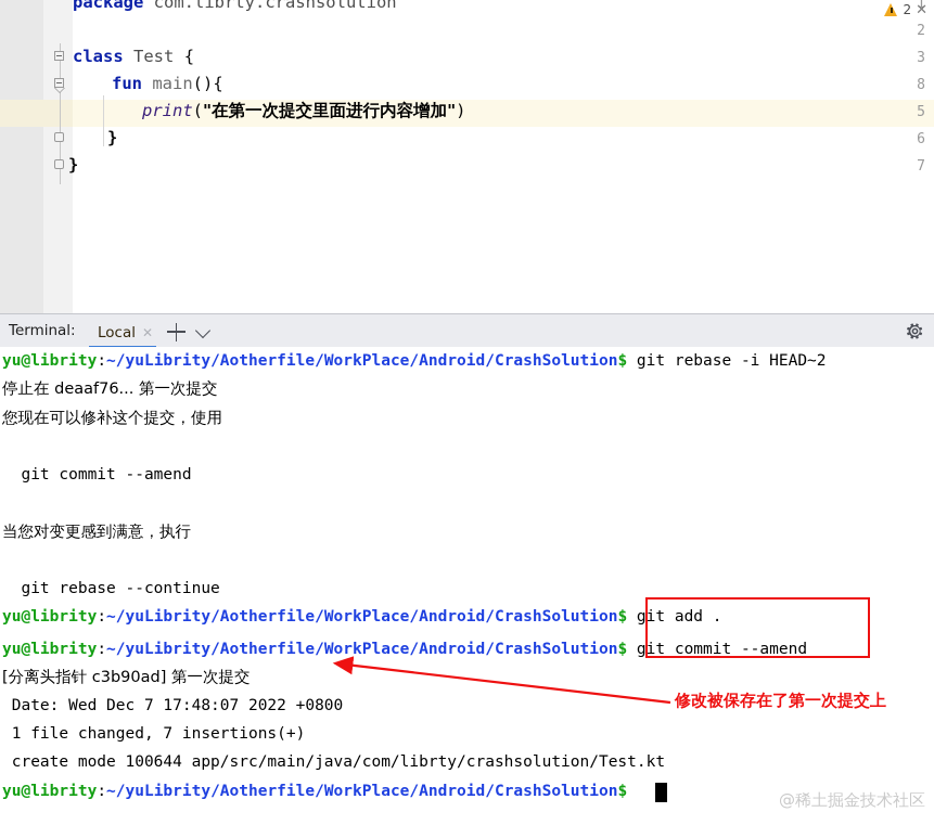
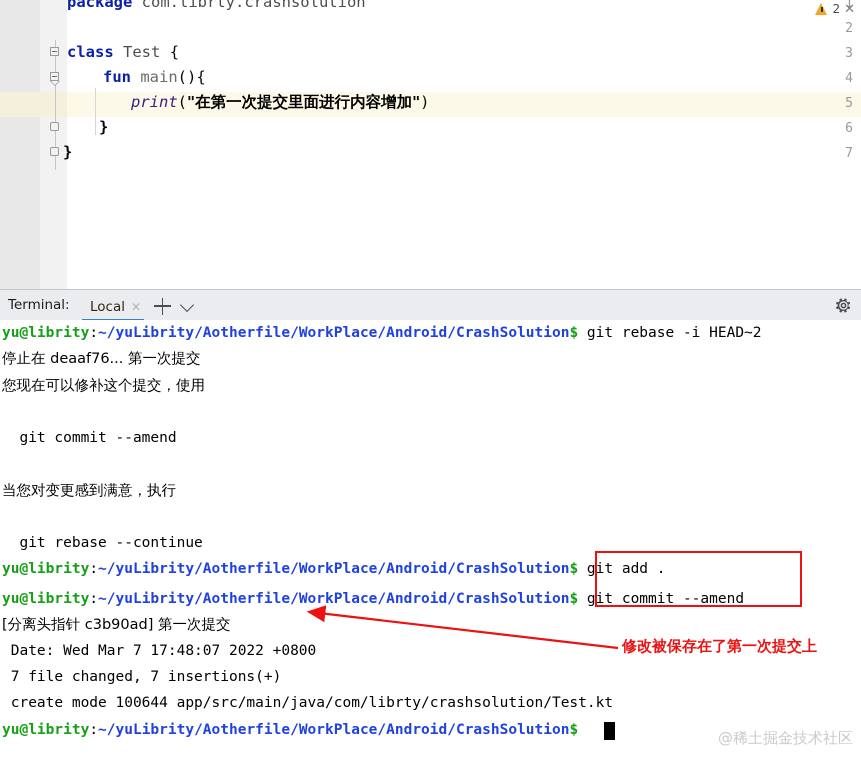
  1
  2
  3
- 8
+ 4
  5
  6
  7
  package com.librty.crashsolution
  class Test {
  fun main(){
  print("在第一次提交里面进行内容增加")
  }
  }
  2
  ✕
  Terminal:
  Local
  ✕
  yu@librity:~/yuLibrity/Aotherfile/WorkPlace/Android/CrashSolution$ git rebase -i HEAD~2
  停止在 deaaf76... 第一次提交
  您现在可以修补这个提交，使用
  git commit --amend
  当您对变更感到满意，执行
  git rebase --continue
  yu@librity:~/yuLibrity/Aotherfile/WorkPlace/Android/CrashSolution$ git add .
  yu@librity:~/yuLibrity/Aotherfile/WorkPlace/Android/CrashSolution$ git commit --amend
  [分离头指针 c3b90ad] 第一次提交
- Date: Wed Dec 7 17:48:07 2022 +0800
+ Date: Wed Mar 7 17:48:07 2022 +0800
- 1 file changed, 7 insertions(+)
+ 7 file changed, 7 insertions(+)
  create mode 100644 app/src/main/java/com/librty/crashsolution/Test.kt
  yu@librity:~/yuLibrity/Aotherfile/WorkPlace/Android/CrashSolution$
  修改被保存在了第一次提交上
  @稀土掘金技术社区
